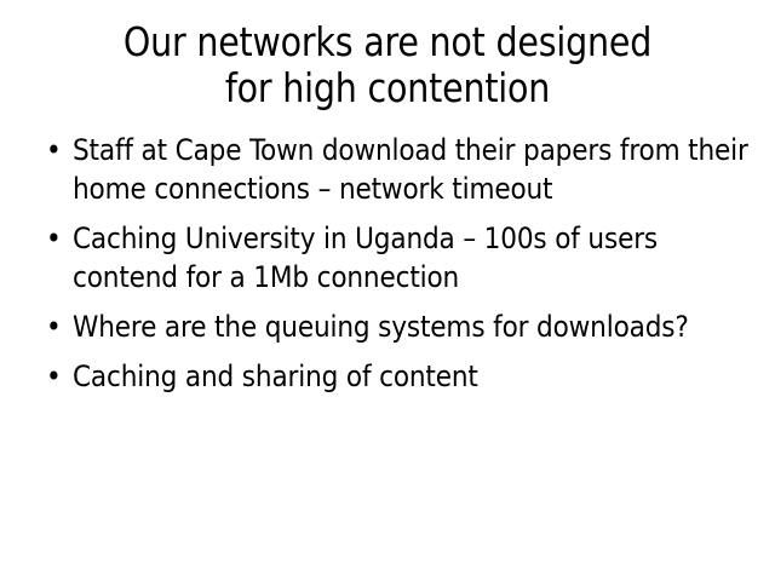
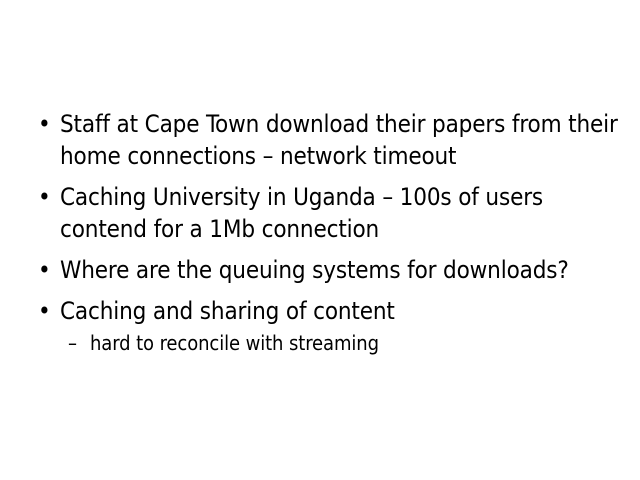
- Our networks are not designed
- for high contention
  •
  Staff at Cape Town download their papers from their home connections – network timeout
  •
  Caching University in Uganda – 100s of users contend for a 1Mb connection
  •
  Where are the queuing systems for downloads?
  •
  Caching and sharing of content
+ –
+ hard to reconcile with streaming
